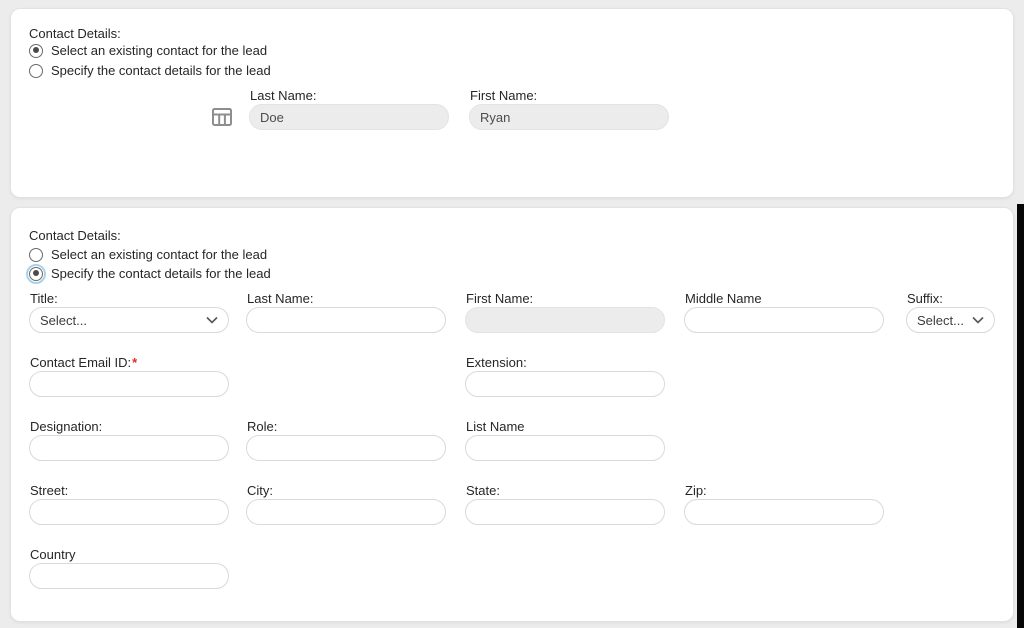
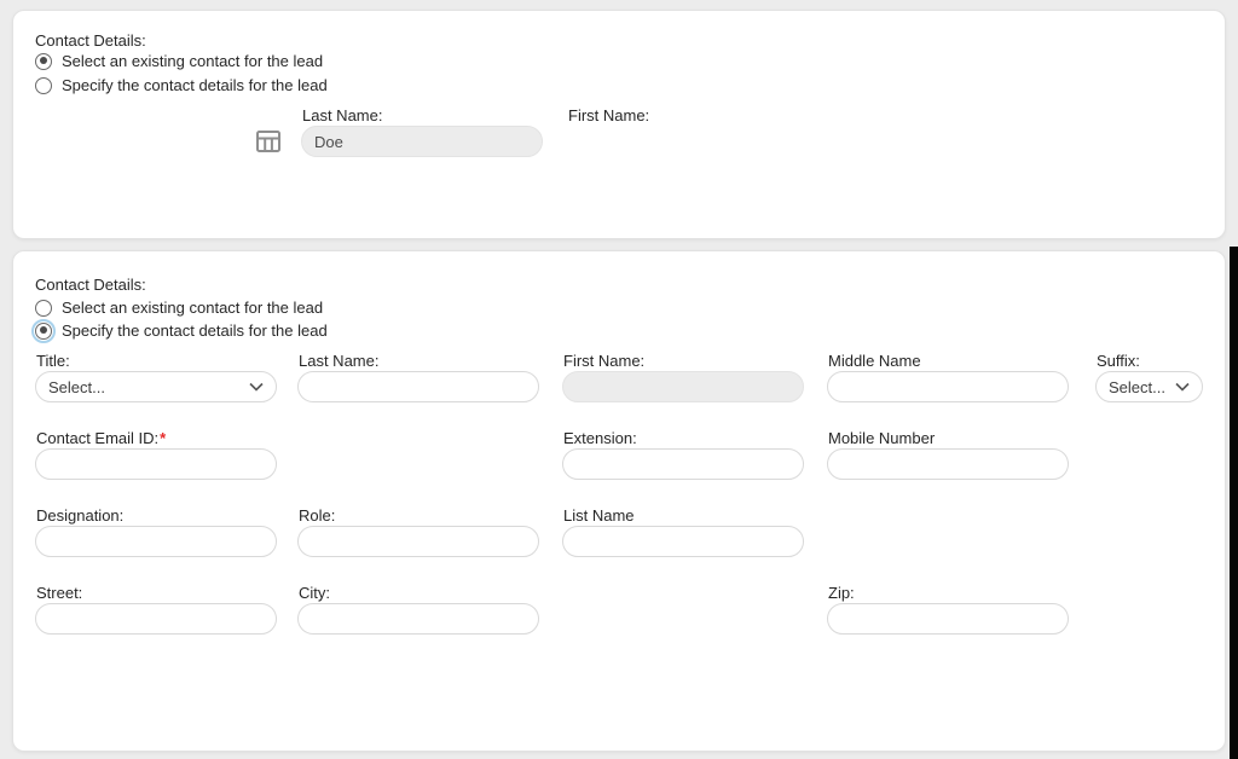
  Contact Details:
  Select an existing contact for the lead
  Specify the contact details for the lead
  Last Name:
  Doe
  First Name:
- Ryan
  Contact Details:
  Select an existing contact for the lead
  Specify the contact details for the lead
  Title:
  Select...
  Last Name:
  First Name:
  Middle Name
  Suffix:
  Select...
  Contact Email ID:*
  Extension:
+ Mobile Number
  Designation:
  Role:
  List Name
  Street:
  City:
- State:
  Zip:
- Country
